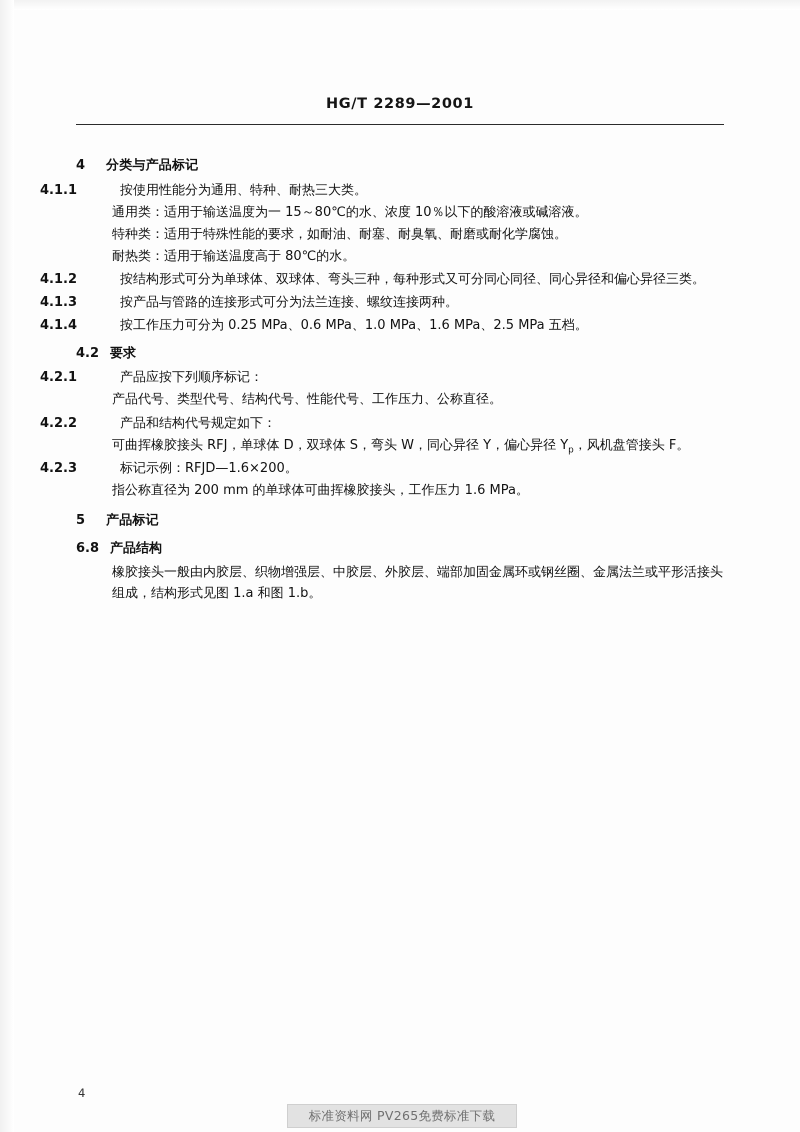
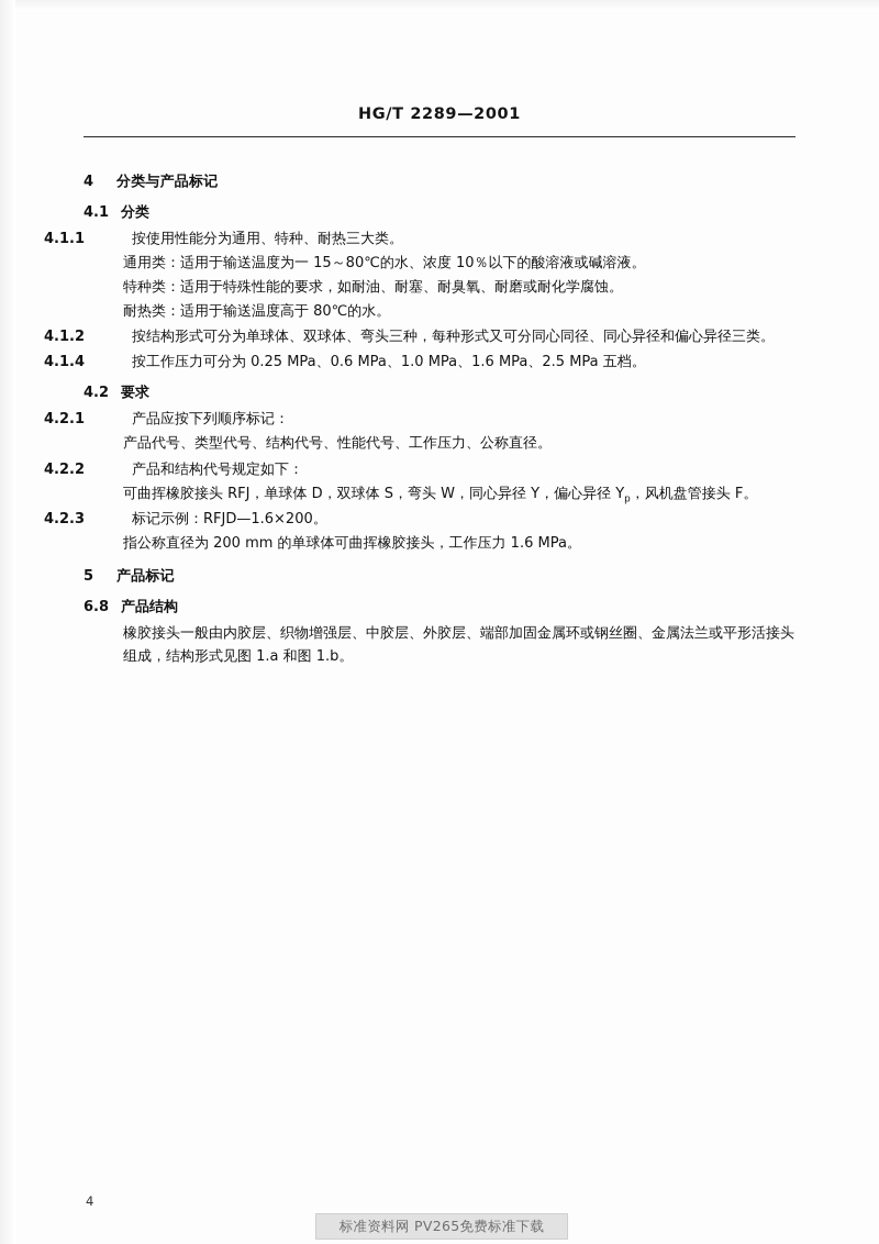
  HG/T 2289—2001
  4 分类与产品标记
+ 4.1 分类
  4.1.1 按使用性能分为通用、特种、耐热三大类。
  通用类：适用于输送温度为一 15～80℃的水、浓度 10％以下的酸溶液或碱溶液。
  特种类：适用于特殊性能的要求，如耐油、耐塞、耐臭氧、耐磨或耐化学腐蚀。
  耐热类：适用于输送温度高于 80℃的水。
  4.1.2 按结构形式可分为单球体、双球体、弯头三种，每种形式又可分同心同径、同心异径和偏心异径三类。
- 4.1.3 按产品与管路的连接形式可分为法兰连接、螺纹连接两种。
  4.1.4 按工作压力可分为 0.25 MPa、0.6 MPa、1.0 MPa、1.6 MPa、2.5 MPa 五档。
  4.2 要求
  4.2.1 产品应按下列顺序标记：
  产品代号、类型代号、结构代号、性能代号、工作压力、公称直径。
  4.2.2 产品和结构代号规定如下：
  可曲挥橡胶接头 RFJ，单球体 D，双球体 S，弯头 W，同心异径 Y，偏心异径 Yp，风机盘管接头 F。
  4.2.3 标记示例：RFJD—1.6×200。
  指公称直径为 200 mm 的单球体可曲挥橡胶接头，工作压力 1.6 MPa。
  5 产品标记
  6.8 产品结构
  橡胶接头一般由内胶层、织物增强层、中胶层、外胶层、端部加固金属环或钢丝圈、金属法兰或平形活接头组成，结构形式见图 1.a 和图 1.b。
  4
  标准资料网 PV265免费标准下载
